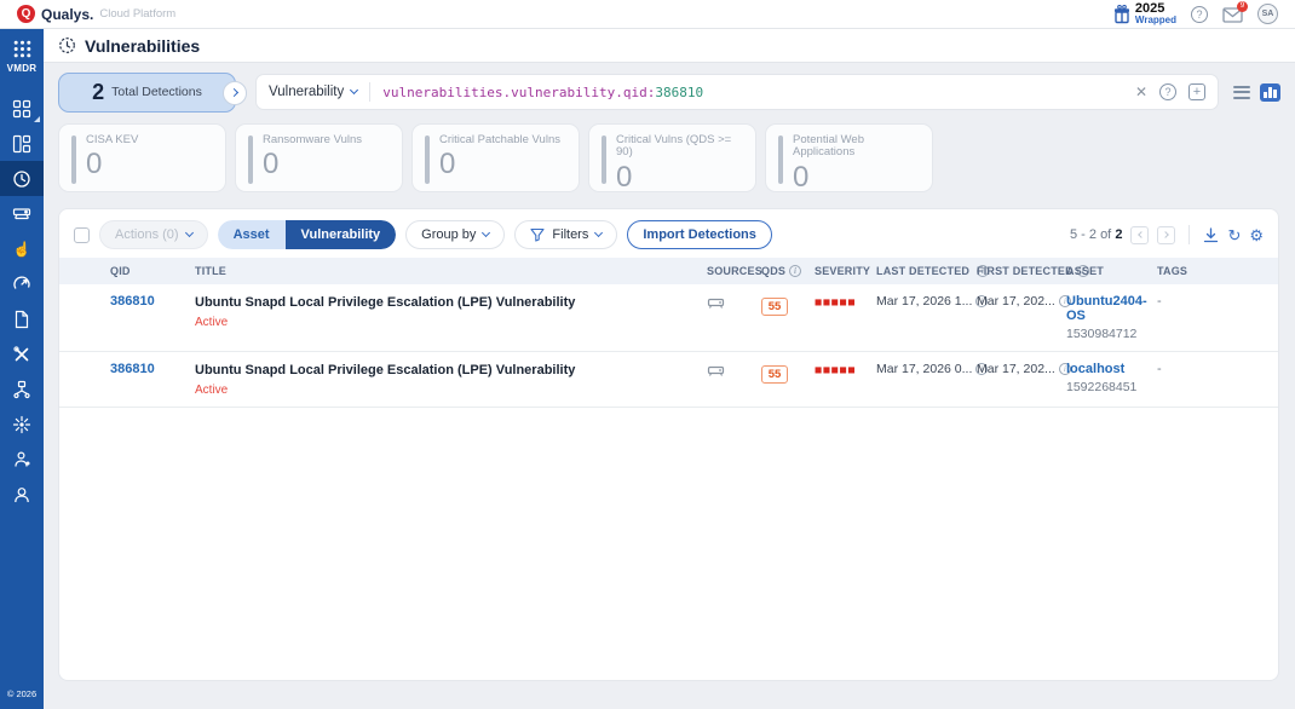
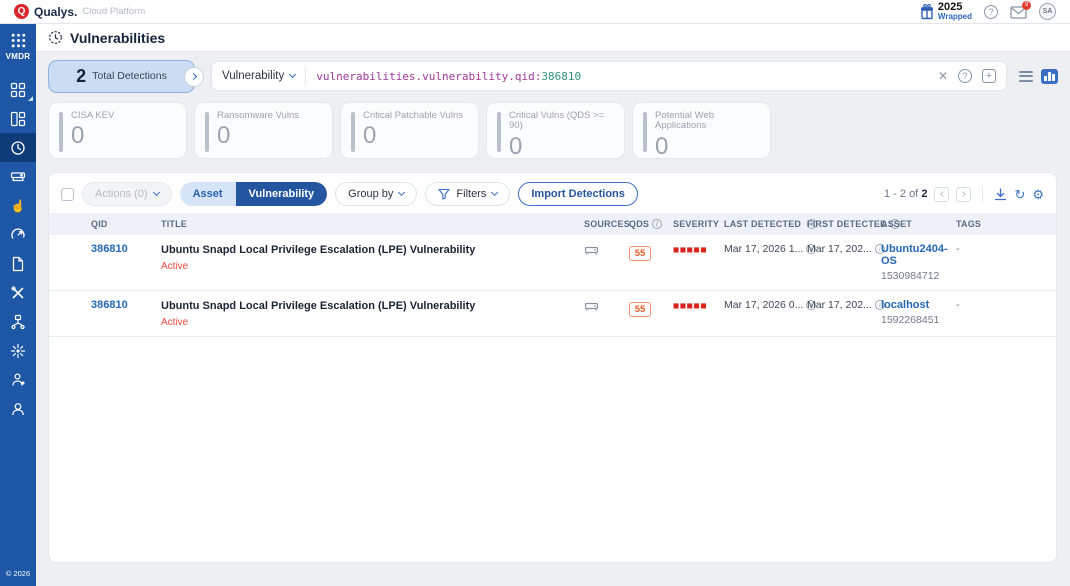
  Q
  Qualys.
  Cloud Platform
  2025
  Wrapped
  ?
  VMDR
  ☝
  © 2026
  Vulnerabilities
  2
  Total Detections
  Vulnerability
  vulnerabilities.vulnerability.qid:386810
  ✕
  ?
  +
  CISA KEV
  0
  Ransomware Vulns
  0
  Critical Patchable Vulns
  0
  Critical Vulns (QDS >= 90)
  0
  Potential Web Applications
  0
  Actions (0)
  Asset
  Vulnerability
  Group by
  Filters
  Import Detections
- 5 - 2 of 2
+ 1 - 2 of 2
  ↻
  ⚙
  QID
  TITLE
  SOURCES
  QDS
  i
  SEVERITY
  LAST DETECTED
  i
  FIRST DETECTED
  i
  ASSET
  TAGS
  386810
  Ubuntu Snapd Local Privilege Escalation (LPE) Vulnerability
  Active
  55
  ■■■■■
  Mar 17, 2026 1...
  i
  Mar 17, 202...
  i
  Ubuntu2404-OS
  1530984712
  -
  386810
  Ubuntu Snapd Local Privilege Escalation (LPE) Vulnerability
  Active
  55
  ■■■■■
  Mar 17, 2026 0...
  i
  Mar 17, 202...
  i
  localhost
  1592268451
  -
